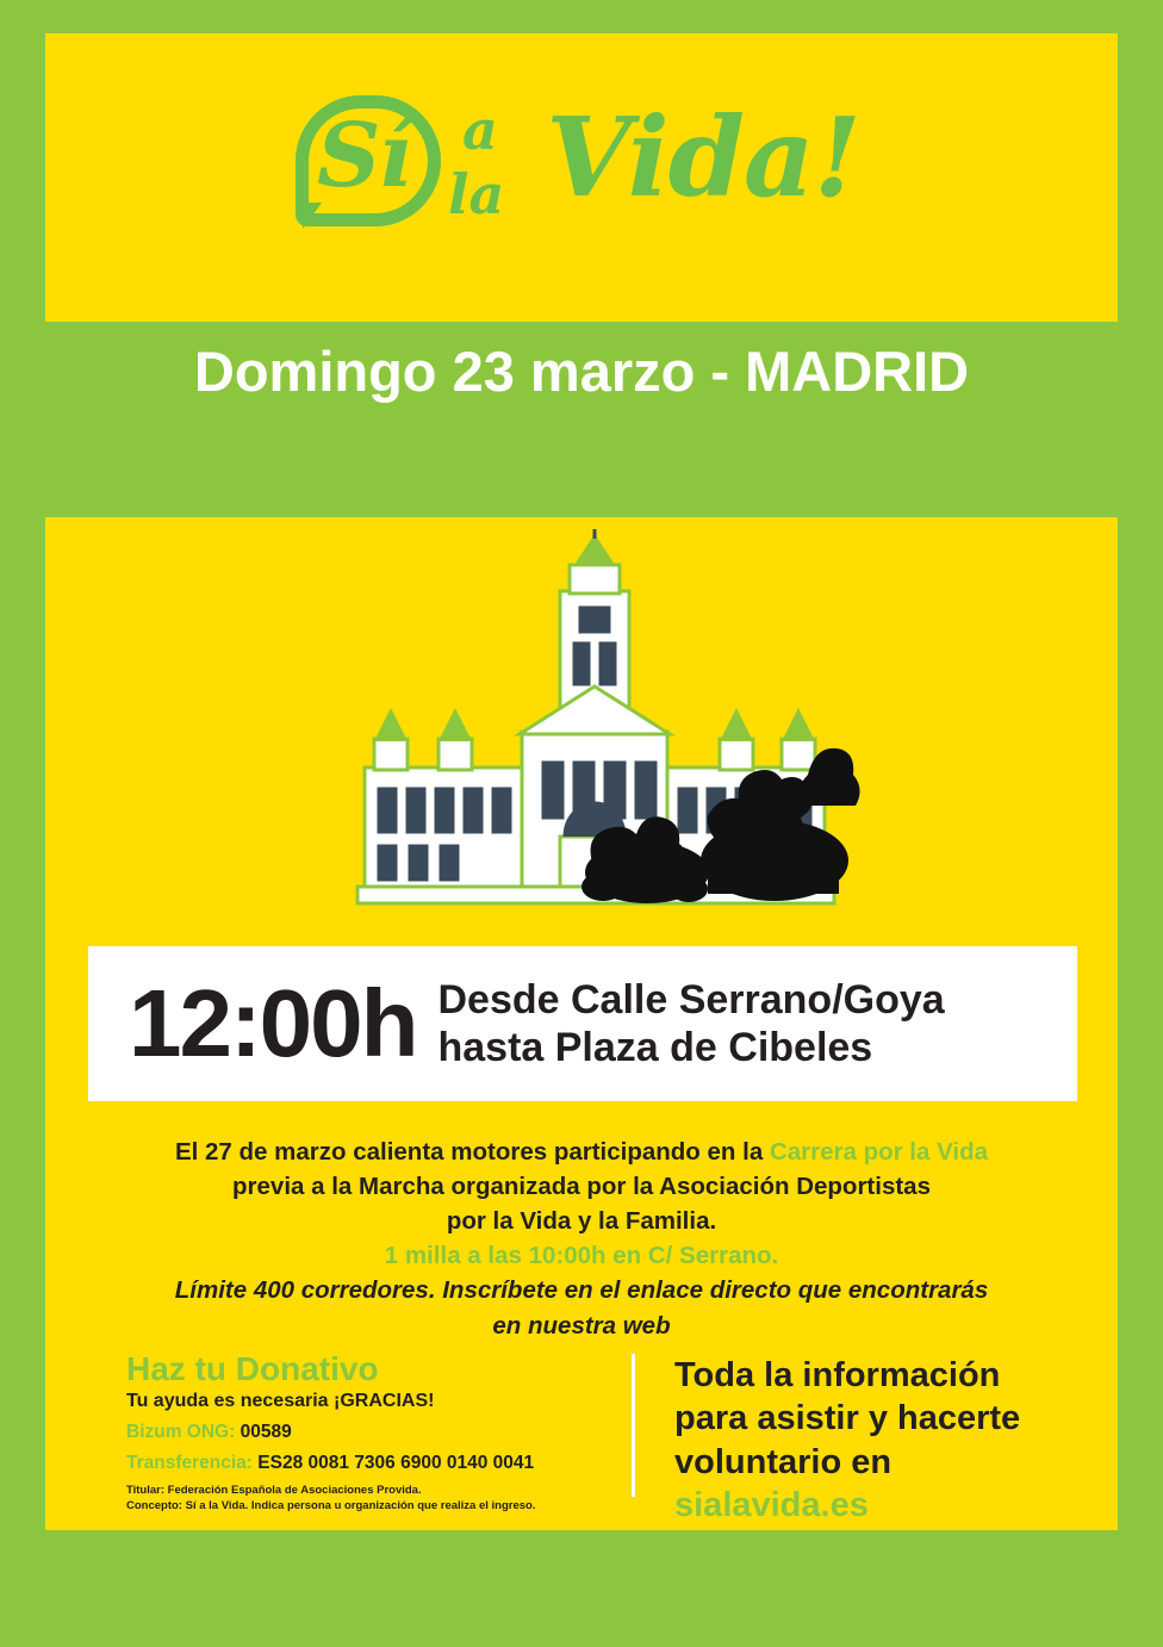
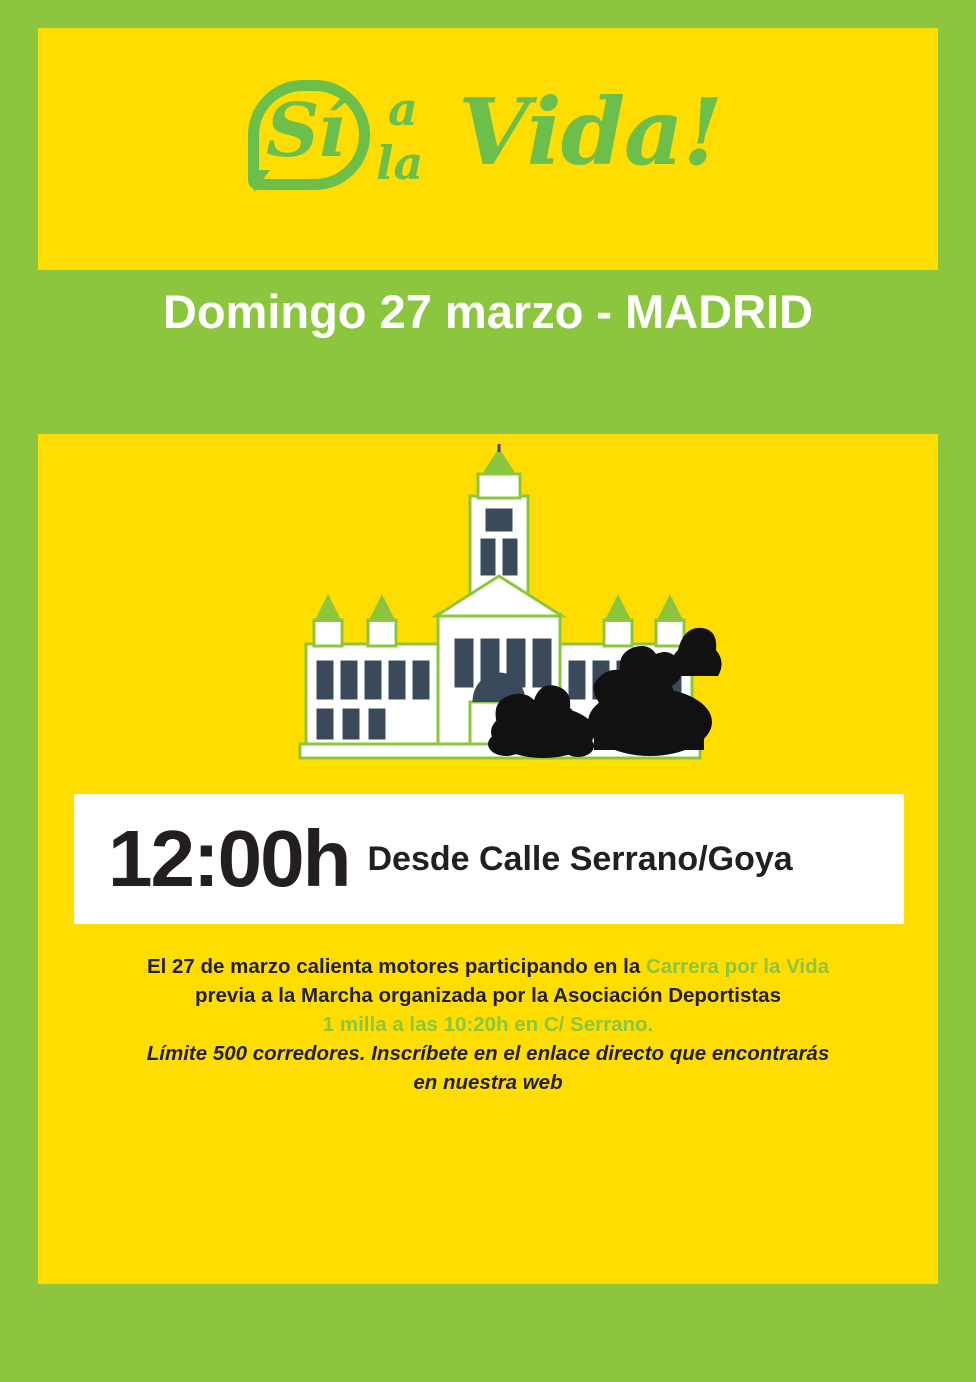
  Sí
  a
  la
  Vida!
- Domingo 23 marzo - MADRID
+ Domingo 27 marzo - MADRID
  12:00h
  Desde Calle Serrano/Goya
- hasta Plaza de Cibeles
  El 27 de marzo calienta motores participando en la Carrera por la Vida
  previa a la Marcha organizada por la Asociación Deportistas
- por la Vida y la Familia.
- 1 milla a las 10:00h en C/ Serrano.
+ 1 milla a las 10:20h en C/ Serrano.
- Límite 400 corredores. Inscríbete en el enlace directo que encontrarás
+ Límite 500 corredores. Inscríbete en el enlace directo que encontrarás
  en nuestra web
- Haz tu Donativo
- Tu ayuda es necesaria ¡GRACIAS!
- Bizum ONG: 00589
- Transferencia: ES28 0081 7306 6900 0140 0041
- Titular: Federación Española de Asociaciones Provida.
- Concepto: Sí a la Vida. Indica persona u organización que realiza el ingreso.
- Toda la información
- para asistir y hacerte
- voluntario en sialavida.es
